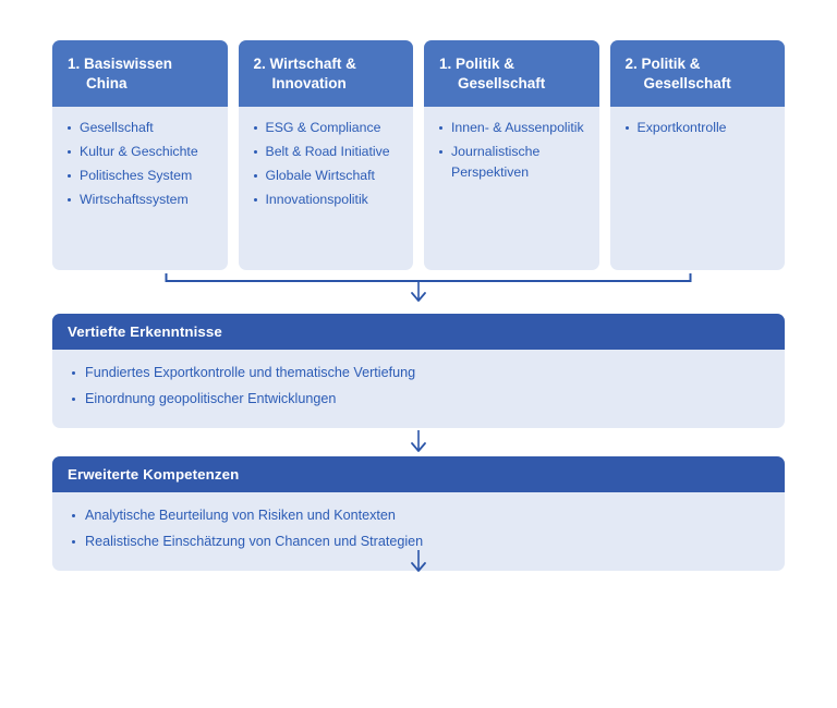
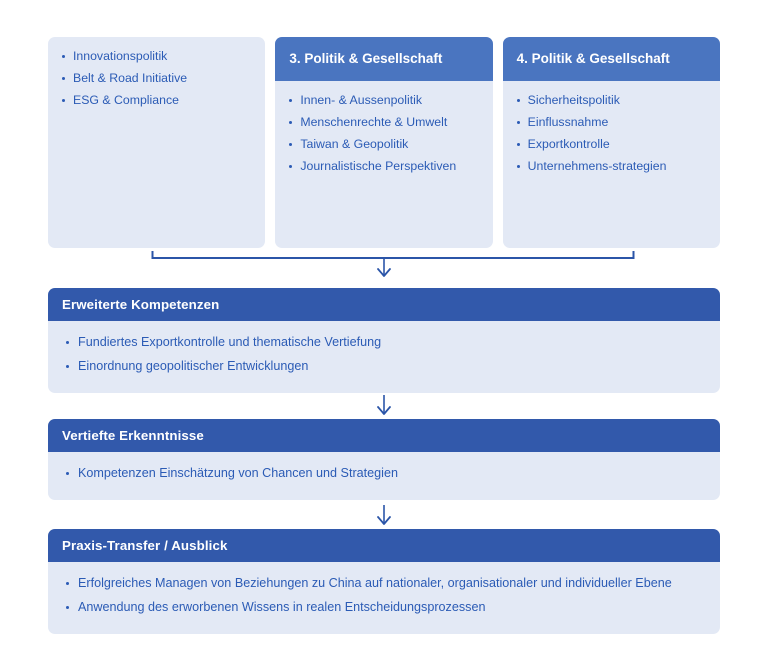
- 1. Basiswissen China
- Gesellschaft
- Kultur & Geschichte
- Politisches System
- Wirtschaftssystem
- 2. Wirtschaft & Innovation
- ESG & Compliance
+ Innovationspolitik
  Belt & Road Initiative
- Globale Wirtschaft
- Innovationspolitik
+ ESG & Compliance
- 1. Politik & Gesellschaft
+ 3. Politik & Gesellschaft
  Innen- & Aussenpolitik
+ Menschenrechte & Umwelt
+ Taiwan & Geopolitik
  Journalistische Perspektiven
- 2. Politik & Gesellschaft
+ 4. Politik & Gesellschaft
+ Sicherheitspolitik
+ Einflussnahme
  Exportkontrolle
+ Unternehmens-strategien
- Vertiefte Erkenntnisse
+ Erweiterte Kompetenzen
  Fundiertes Exportkontrolle und thematische Vertiefung
  Einordnung geopolitischer Entwicklungen
- Erweiterte Kompetenzen
+ Vertiefte Erkenntnisse
- Analytische Beurteilung von Risiken und Kontexten
- Realistische Einschätzung von Chancen und Strategien
+ Kompetenzen Einschätzung von Chancen und Strategien
+ Praxis-Transfer / Ausblick
+ Erfolgreiches Managen von Beziehungen zu China auf nationaler, organisationaler und individueller Ebene
+ Anwendung des erworbenen Wissens in realen Entscheidungsprozessen
